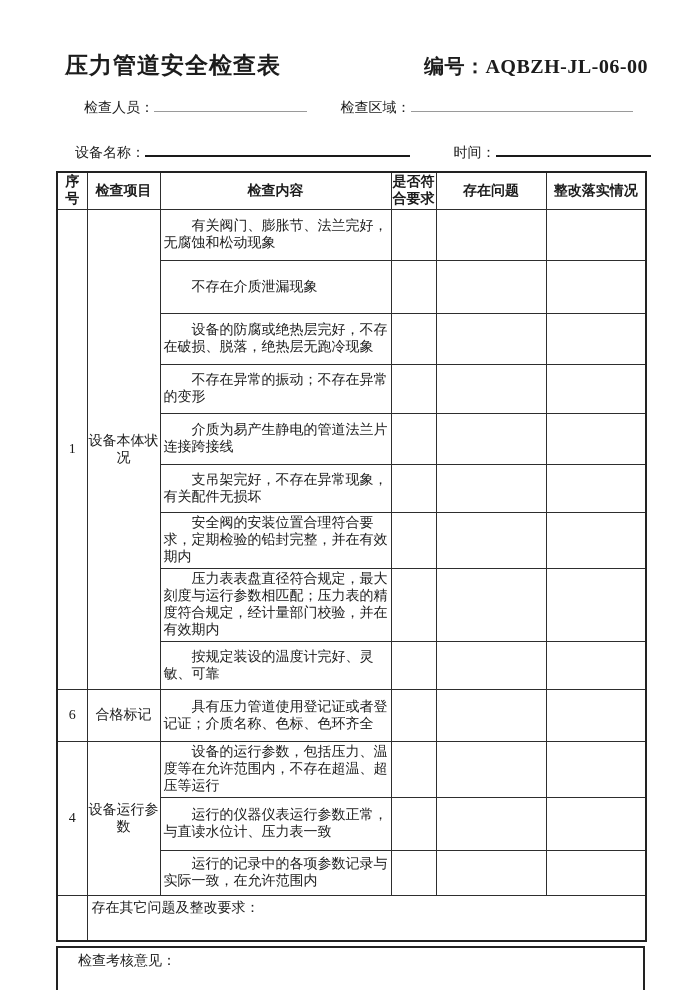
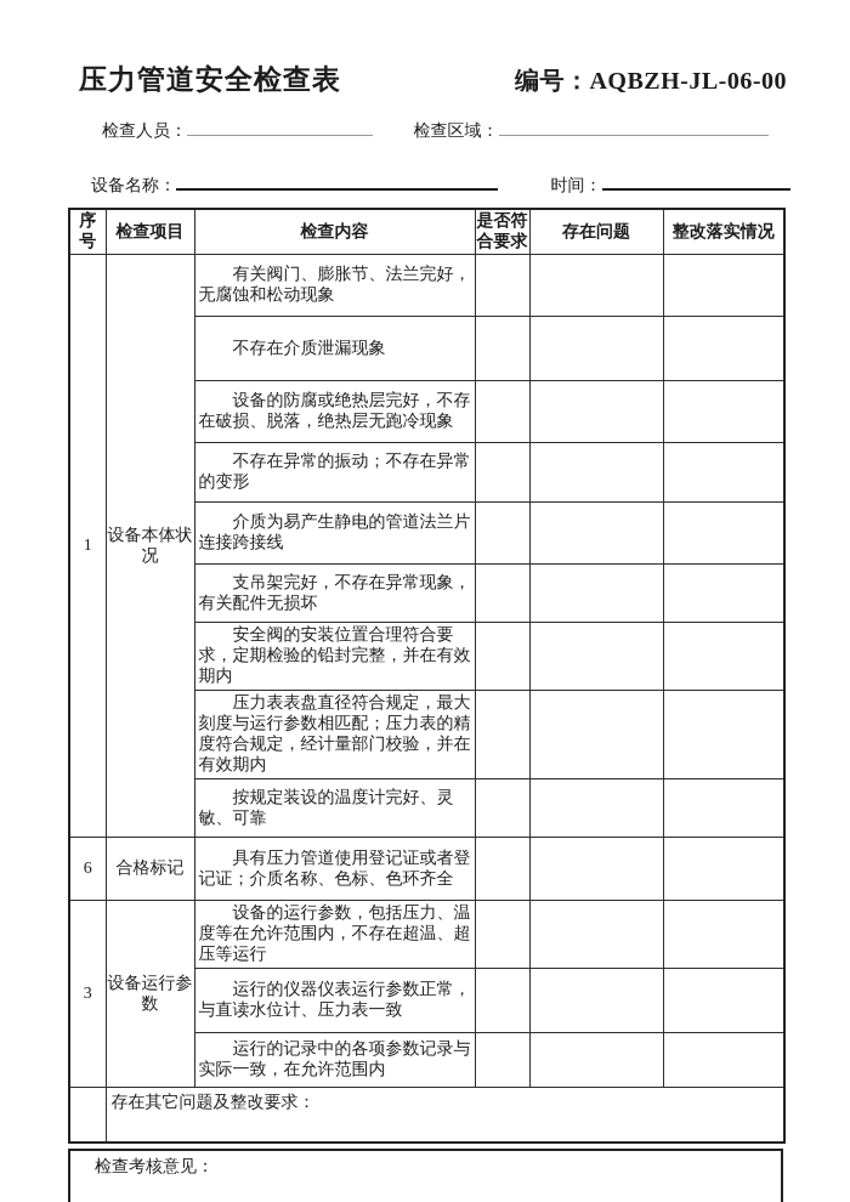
  压力管道安全检查表
  编号：AQBZH-JL-06-00
  检查人员： 检查区域：
  设备名称： 时间：
  序号	检查项目	检查内容	是否符合要求	存在问题	整改落实情况
  1	设备本体状况	有关阀门、膨胀节、法兰完好，无腐蚀和松动现象
  不存在介质泄漏现象
  设备的防腐或绝热层完好，不存在破损、脱落，绝热层无跑冷现象
  不存在异常的振动；不存在异常的变形
  介质为易产生静电的管道法兰片连接跨接线
  支吊架完好，不存在异常现象，有关配件无损坏
  安全阀的安装位置合理符合要求，定期检验的铅封完整，并在有效期内
  压力表表盘直径符合规定，最大刻度与运行参数相匹配；压力表的精度符合规定，经计量部门校验，并在有效期内
  按规定装设的温度计完好、灵敏、可靠
  6	合格标记	具有压力管道使用登记证或者登记证；介质名称、色标、色环齐全
- 4	设备运行参数	设备的运行参数，包括压力、温度等在允许范围内，不存在超温、超压等运行
+ 3	设备运行参数	设备的运行参数，包括压力、温度等在允许范围内，不存在超温、超压等运行
  运行的仪器仪表运行参数正常，与直读水位计、压力表一致
  运行的记录中的各项参数记录与实际一致，在允许范围内
  	存在其它问题及整改要求：
  检查考核意见：
